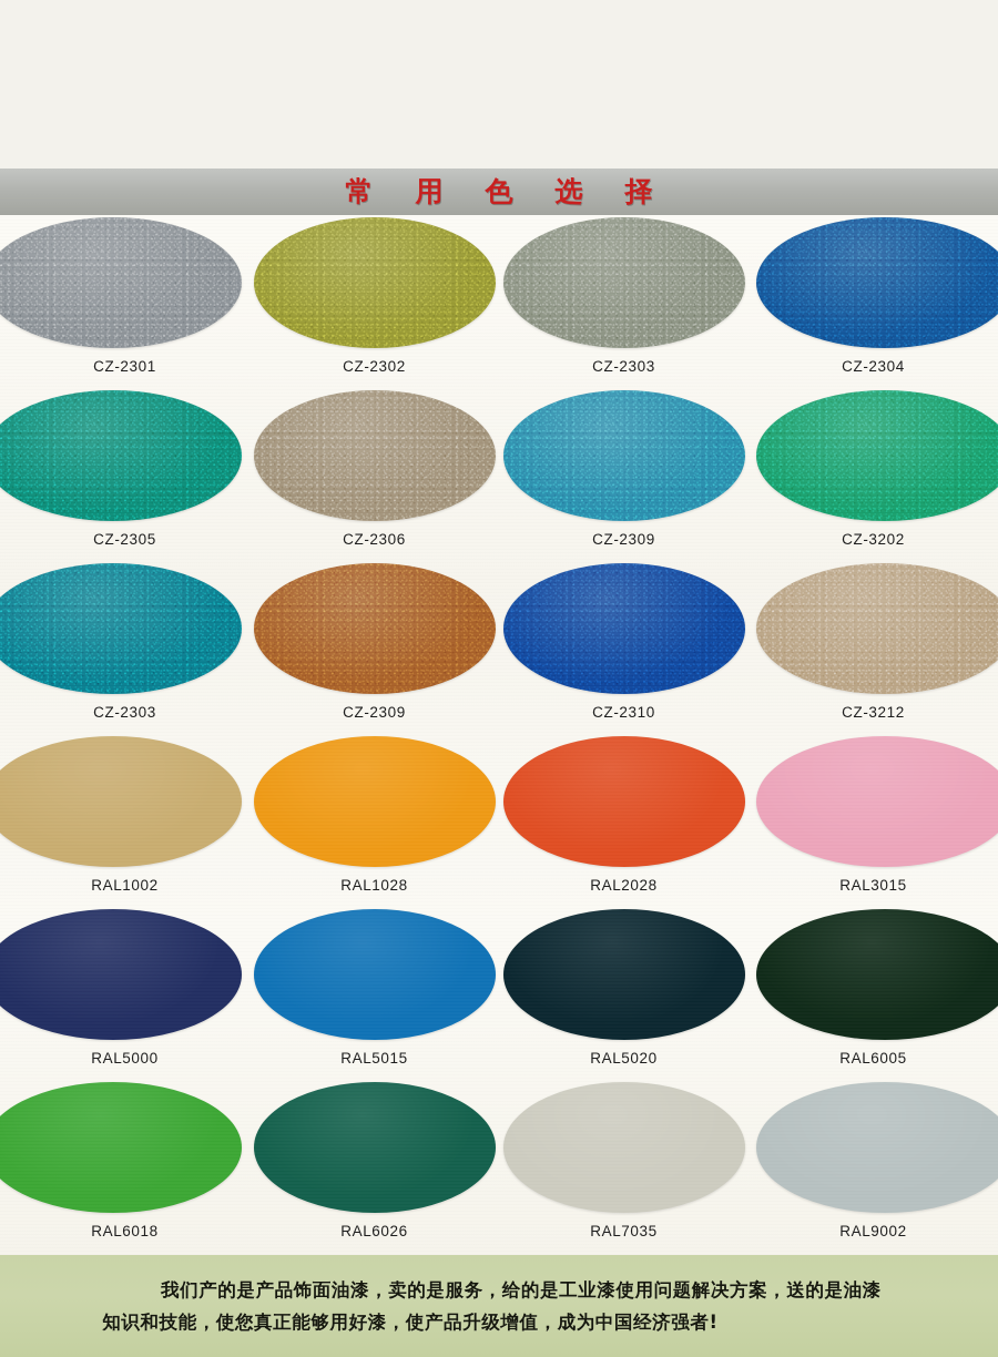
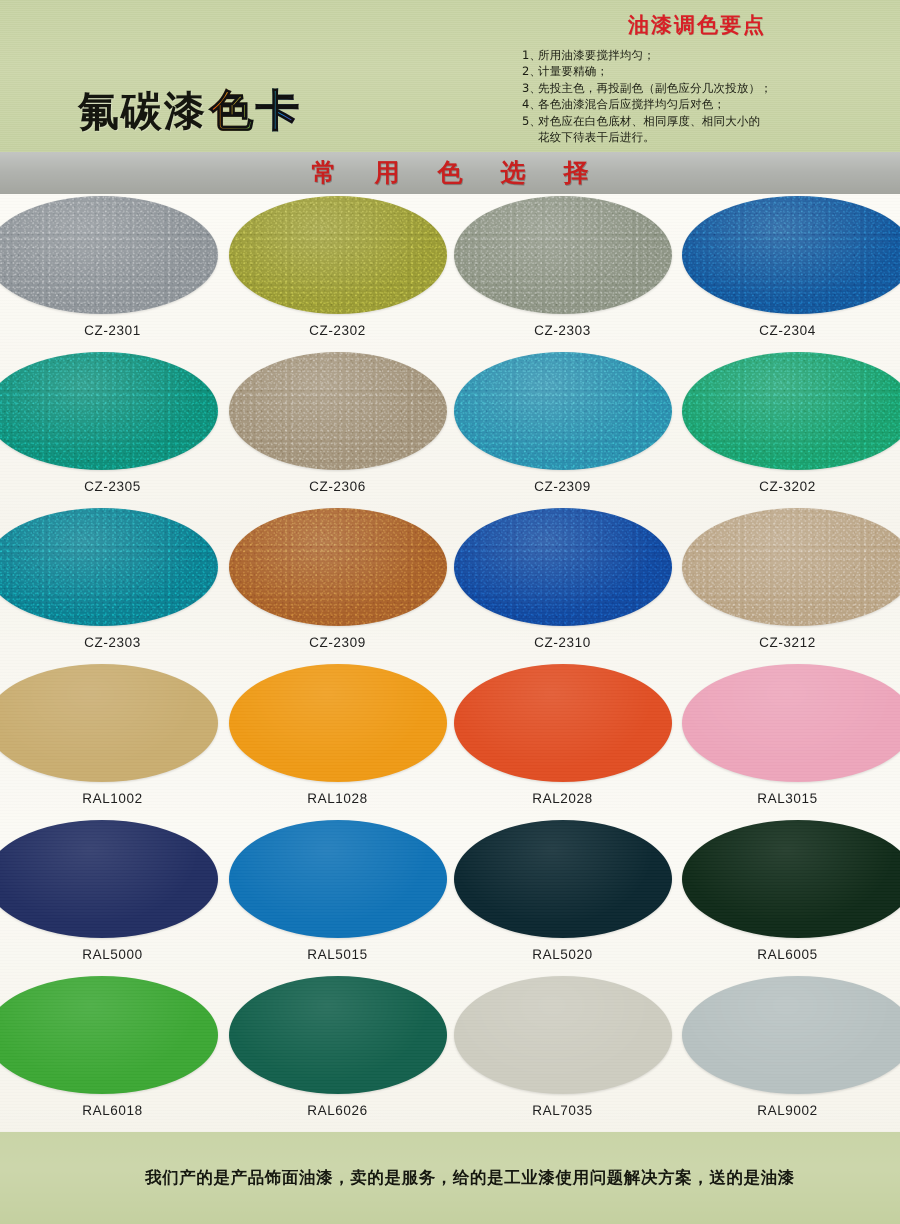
+ 氟碳漆
+ 色卡
+ 油漆调色要点
+ 1、
+ 所用油漆要搅拌均匀；
+ 2、
+ 计量要精确；
+ 3、
+ 先投主色，再投副色（副色应分几次投放）；
+ 4、
+ 各色油漆混合后应搅拌均匀后对色；
+ 5、
+ 对色应在白色底材、相同厚度、相同大小的
+ 花纹下待表干后进行。
  常用色选择
  我们产的是产品饰面油漆，卖的是服务，给的是工业漆使用问题解决方案，送的是油漆
- 知识和技能，使您真正能够用好漆，使产品升级增值，成为中国经济强者!
